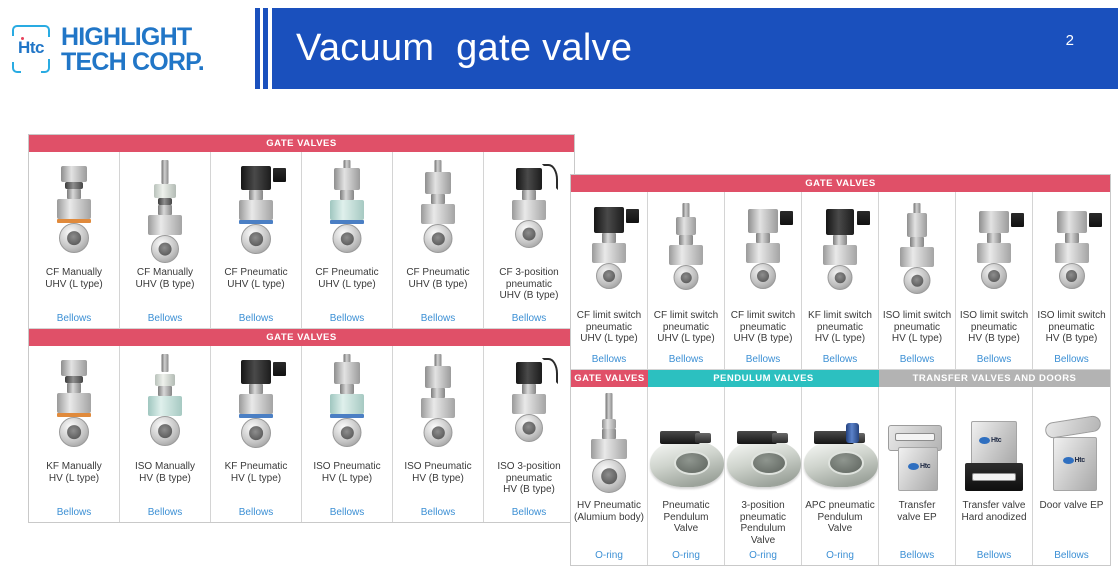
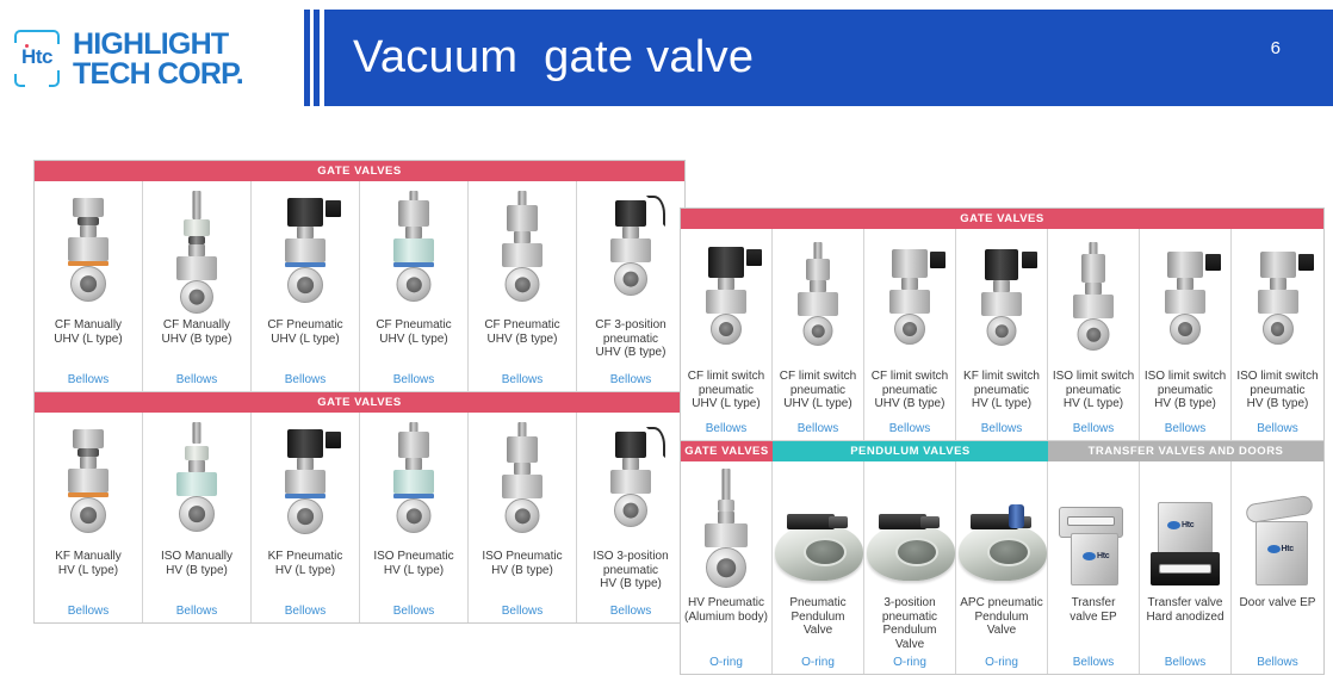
  Htc
  HIGHLIGHT
  TECH CORP.
  Vacuum gate valve
- 2
+ 6
  GATE VALVES
  CF Manually
  UHV (L type)
  Bellows
  CF Manually
  UHV (B type)
  Bellows
  CF Pneumatic
  UHV (L type)
  Bellows
  CF Pneumatic
  UHV (L type)
  Bellows
  CF Pneumatic
  UHV (B type)
  Bellows
  CF 3-position
  pneumatic
  UHV (B type)
  Bellows
  GATE VALVES
  KF Manually
  HV (L type)
  Bellows
  ISO Manually
  HV (B type)
  Bellows
  KF Pneumatic
  HV (L type)
  Bellows
  ISO Pneumatic
  HV (L type)
  Bellows
  ISO Pneumatic
  HV (B type)
  Bellows
  ISO 3-position
  pneumatic
  HV (B type)
  Bellows
  GATE VALVES
  CF limit switch
  pneumatic
  UHV (L type)
  Bellows
  CF limit switch
  pneumatic
  UHV (L type)
  Bellows
  CF limit switch
  pneumatic
  UHV (B type)
  Bellows
  KF limit switch
  pneumatic
  HV (L type)
  Bellows
  ISO limit switch
  pneumatic
  HV (L type)
  Bellows
  ISO limit switch
  pneumatic
  HV (B type)
  Bellows
  ISO limit switch
  pneumatic
  HV (B type)
  Bellows
  GATE VALVES
  PENDULUM VALVES
  TRANSFER VALVES AND DOORS
  HV Pneumatic
  (Alumium body)
  O-ring
  Pneumatic
  Pendulum Valve
  O-ring
  3-position
  pneumatic
  Pendulum Valve
  O-ring
  APC pneumatic
  Pendulum Valve
  O-ring
  Transfer
  valve EP
  Bellows
  Transfer valve
  Hard anodized
  Bellows
  Door valve EP
  Bellows
